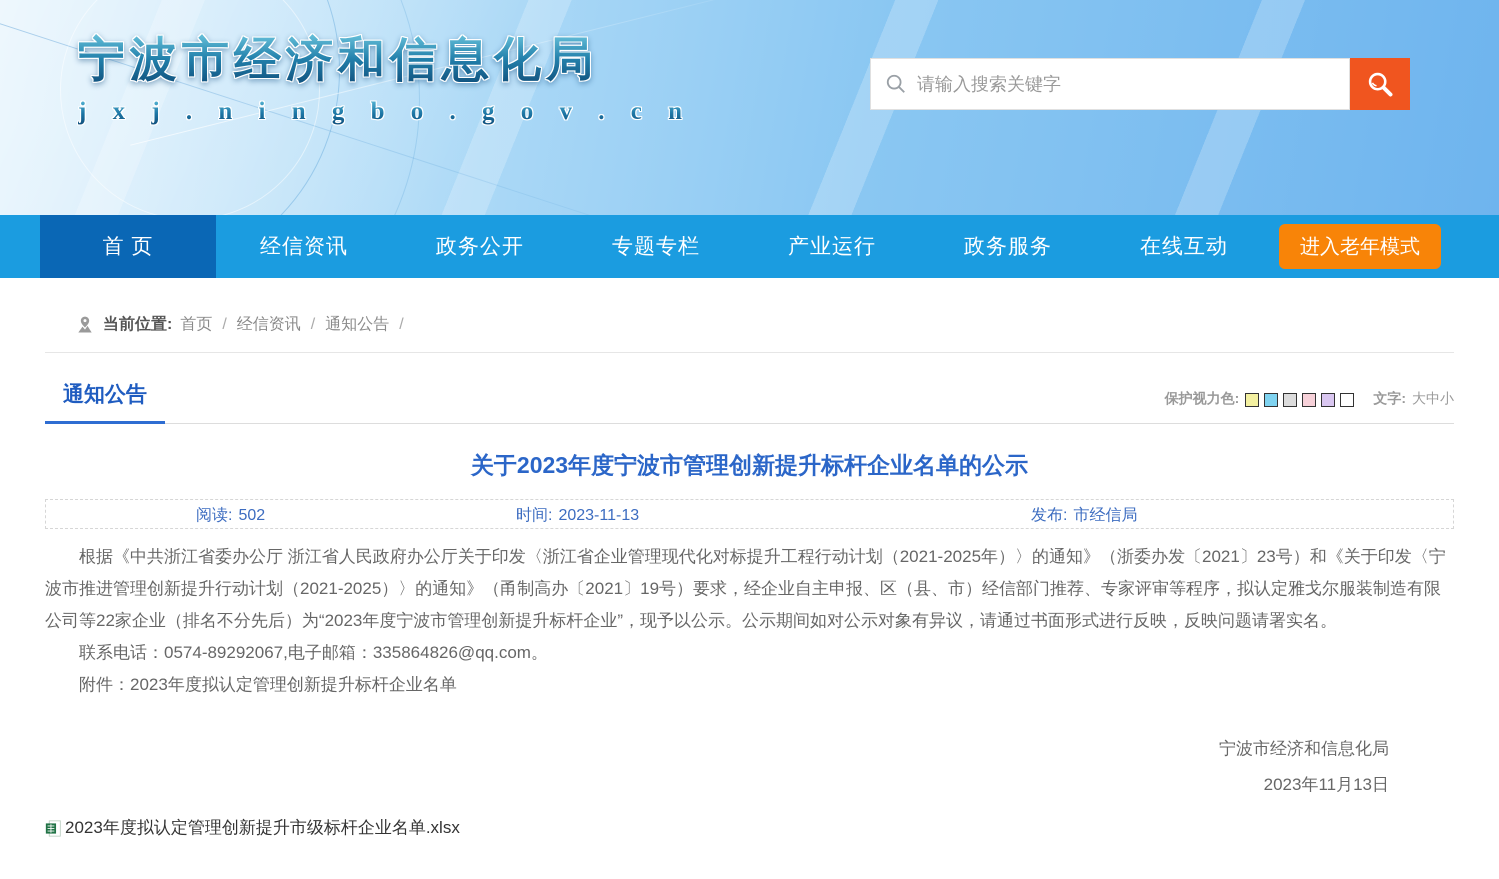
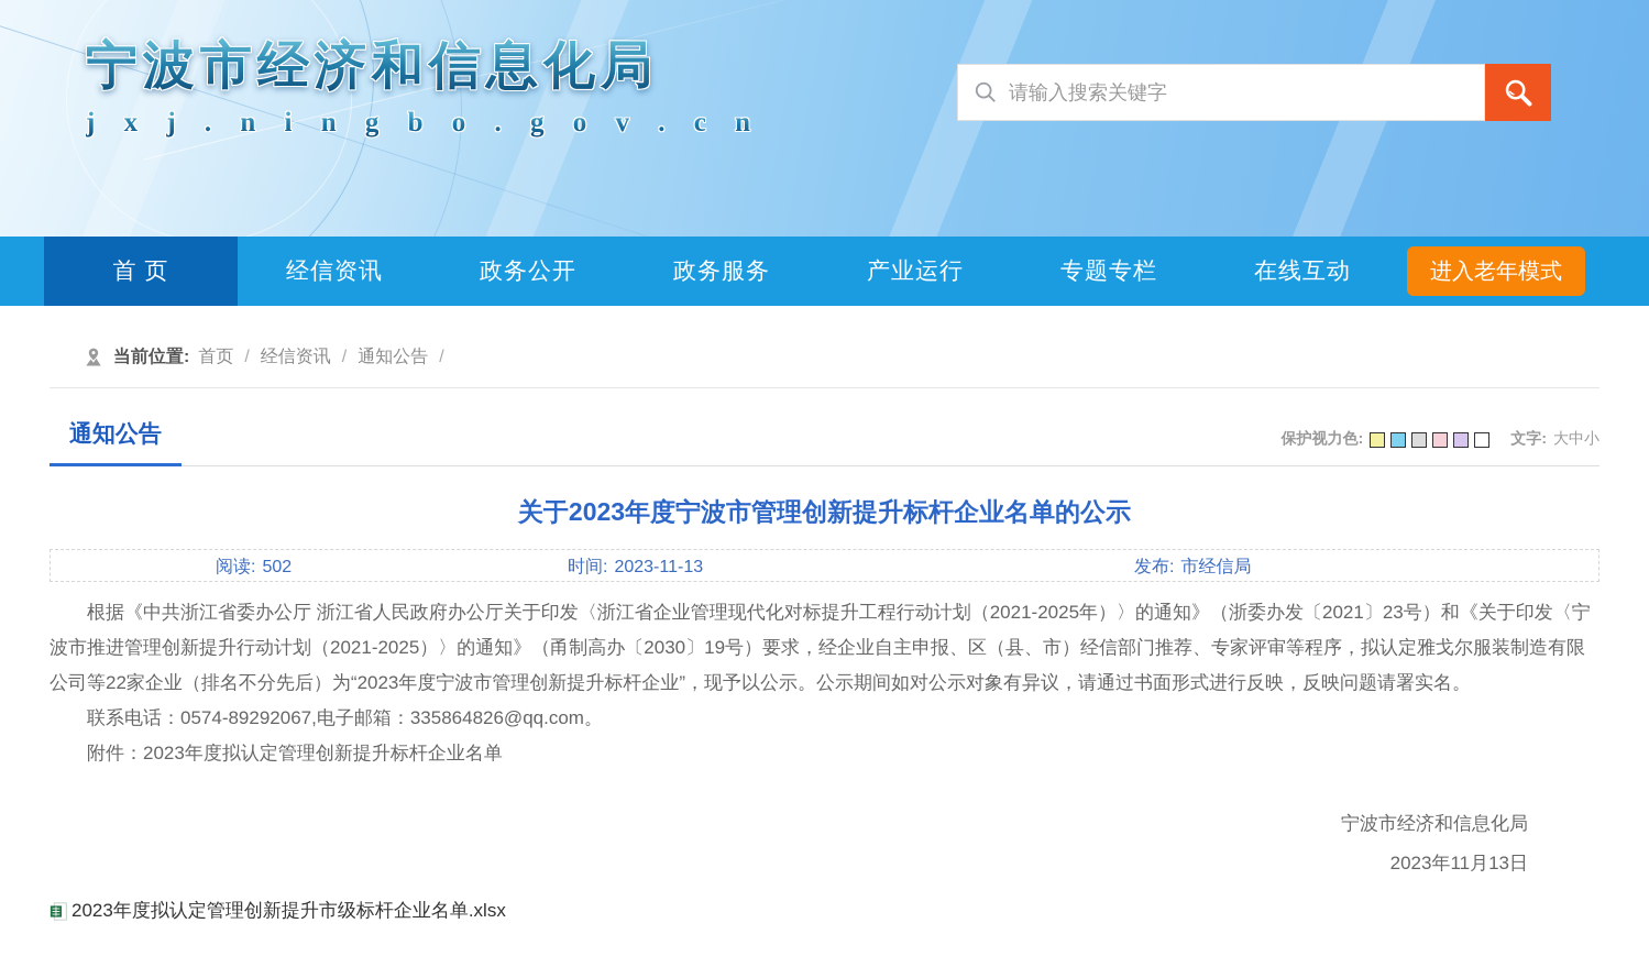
  宁波市经济和信息化局
  j x j . n i n g b o . g o v . c n
  请输入搜索关键字
  首 页
  经信资讯
  政务公开
- 专题专栏
+ 政务服务
  产业运行
- 政务服务
+ 专题专栏
  在线互动
  进入老年模式
  当前位置:
  首页
  /
  经信资讯
  /
  通知公告
  /
  通知公告
  保护视力色:
  文字:
  大
  中
  小
  关于2023年度宁波市管理创新提升标杆企业名单的公示
  阅读: 502
  时间: 2023-11-13
  发布: 市经信局
- 根据《中共浙江省委办公厅 浙江省人民政府办公厅关于印发〈浙江省企业管理现代化对标提升工程行动计划（2021-2025年）〉的通知》（浙委办发〔2021〕23号）和《关于印发〈宁波市推进管理创新提升行动计划（2021-2025）〉的通知》（甬制高办〔2021〕19号）要求，经企业自主申报、区（县、市）经信部门推荐、专家评审等程序，拟认定雅戈尔服装制造有限公司等22家企业（排名不分先后）为“2023年度宁波市管理创新提升标杆企业”，现予以公示。公示期间如对公示对象有异议，请通过书面形式进行反映，反映问题请署实名。
+ 根据《中共浙江省委办公厅 浙江省人民政府办公厅关于印发〈浙江省企业管理现代化对标提升工程行动计划（2021-2025年）〉的通知》（浙委办发〔2021〕23号）和《关于印发〈宁波市推进管理创新提升行动计划（2021-2025）〉的通知》（甬制高办〔2030〕19号）要求，经企业自主申报、区（县、市）经信部门推荐、专家评审等程序，拟认定雅戈尔服装制造有限公司等22家企业（排名不分先后）为“2023年度宁波市管理创新提升标杆企业”，现予以公示。公示期间如对公示对象有异议，请通过书面形式进行反映，反映问题请署实名。
  联系电话：0574-89292067,电子邮箱：335864826@qq.com。
  附件：2023年度拟认定管理创新提升标杆企业名单
  宁波市经济和信息化局
  2023年11月13日
  2023年度拟认定管理创新提升市级标杆企业名单.xlsx
